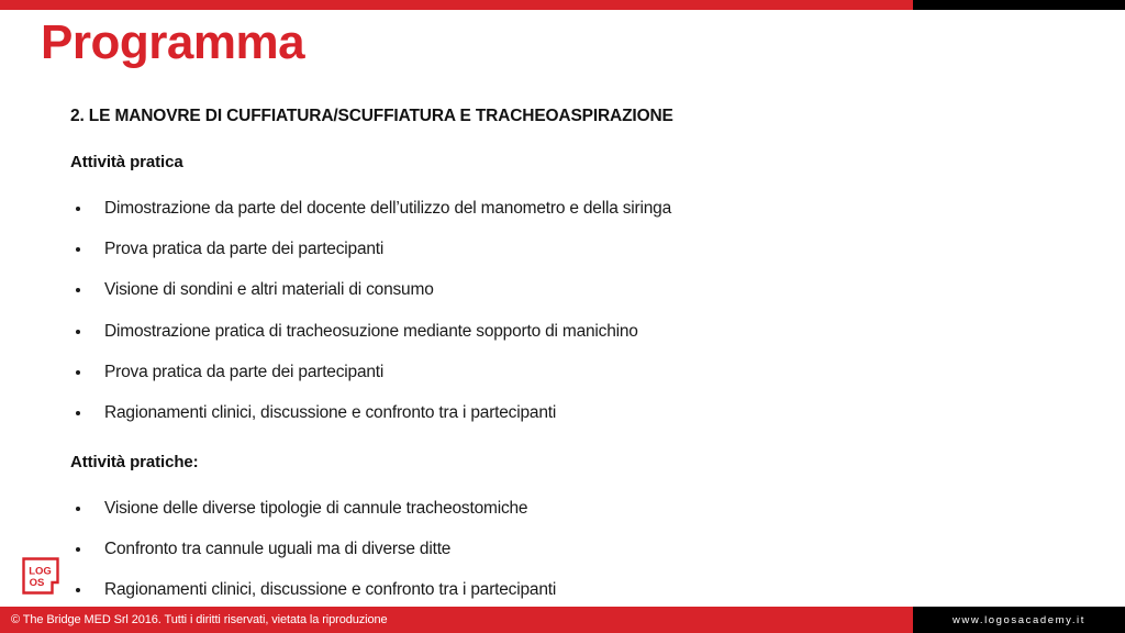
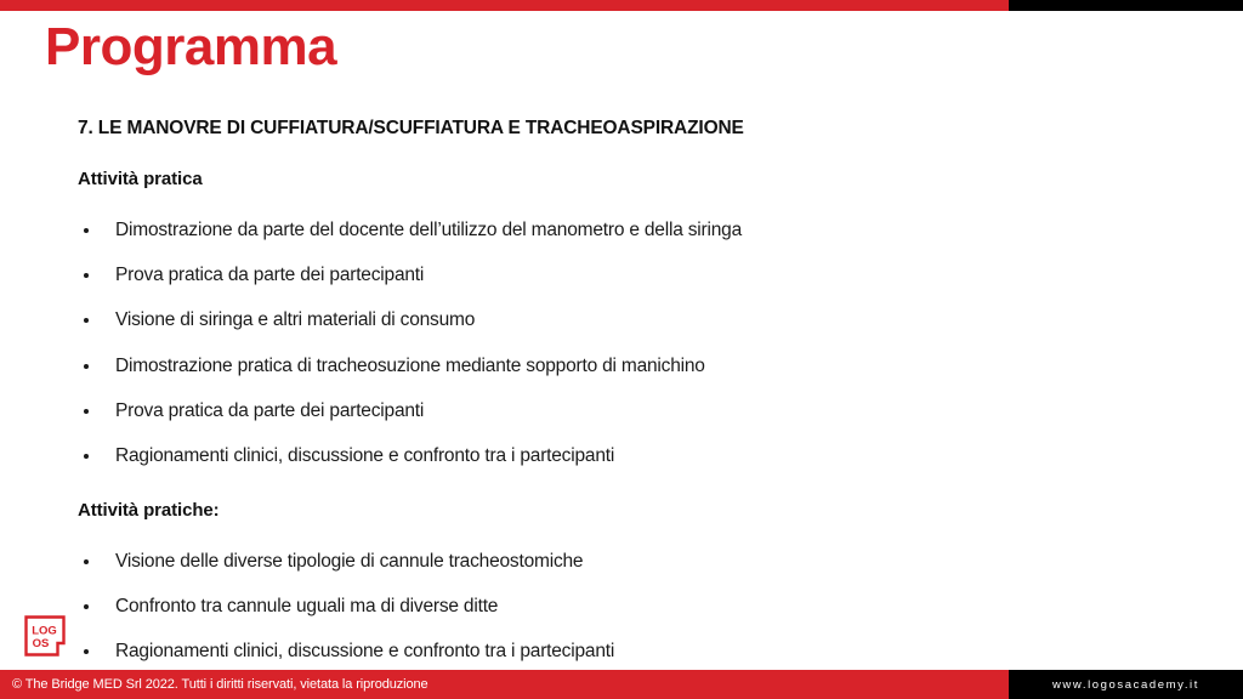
  Programma
- 2. LE MANOVRE DI CUFFIATURA/SCUFFIATURA E TRACHEOASPIRAZIONE
+ 7. LE MANOVRE DI CUFFIATURA/SCUFFIATURA E TRACHEOASPIRAZIONE
  Attività pratica
  Dimostrazione da parte del docente dell’utilizzo del manometro e della siringa
  Prova pratica da parte dei partecipanti
- Visione di sondini e altri materiali di consumo
+ Visione di siringa e altri materiali di consumo
  Dimostrazione pratica di tracheosuzione mediante sopporto di manichino
  Prova pratica da parte dei partecipanti
  Ragionamenti clinici, discussione e confronto tra i partecipanti
  Attività pratiche:
  Visione delle diverse tipologie di cannule tracheostomiche
  Confronto tra cannule uguali ma di diverse ditte
  Ragionamenti clinici, discussione e confronto tra i partecipanti
  LOG
  OS
- © The Bridge MED Srl 2016. Tutti i diritti riservati, vietata la riproduzione
+ © The Bridge MED Srl 2022. Tutti i diritti riservati, vietata la riproduzione
  www.logosacademy.it
